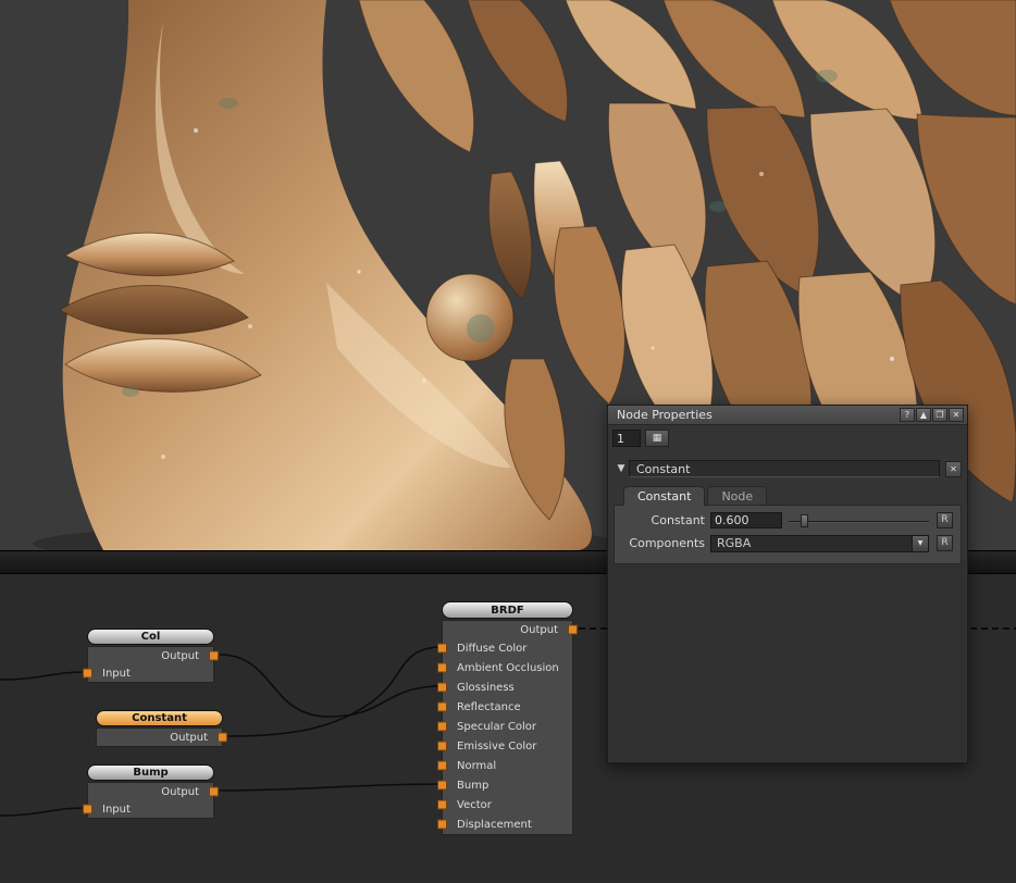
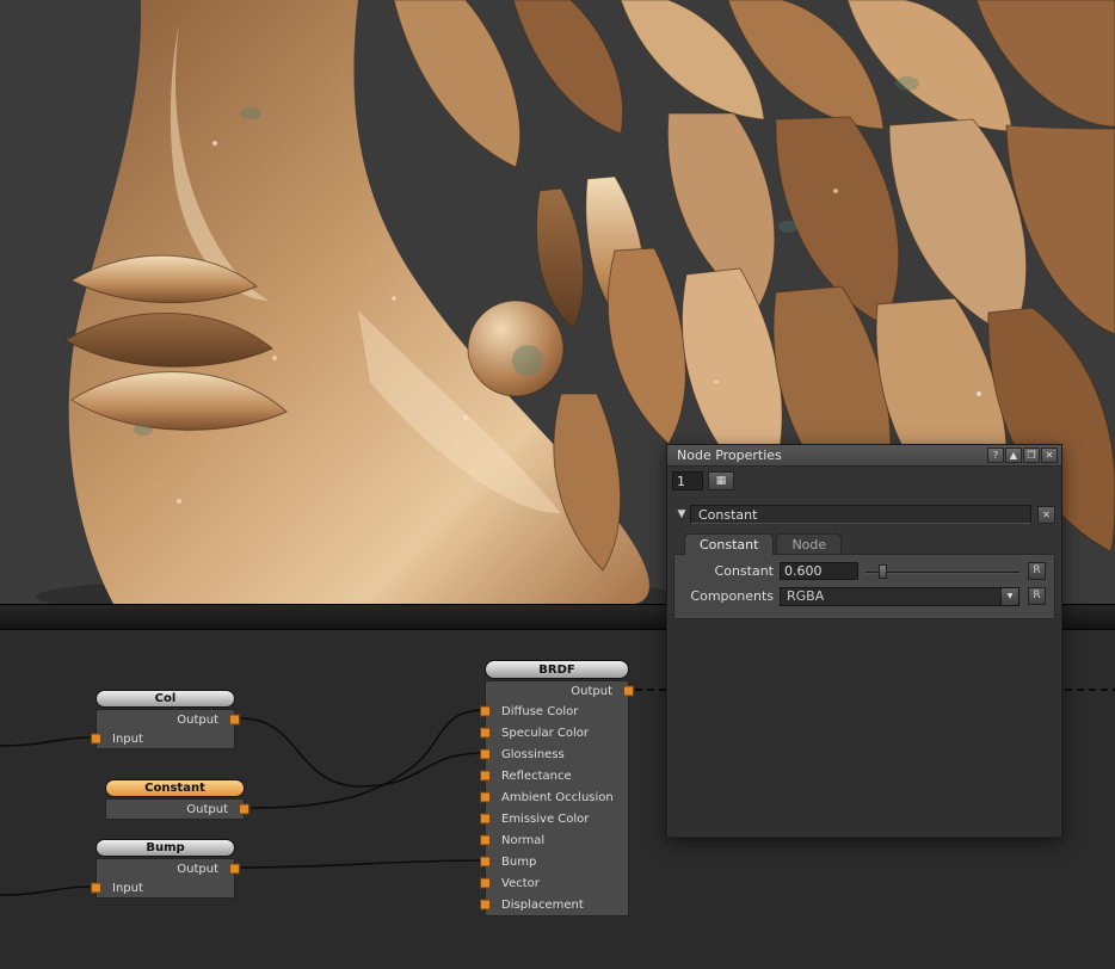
  Col
  Output
  Input
  Constant
  Output
  Bump
  Output
  Input
  BRDF
  Output
  Diffuse Color
- Ambient Occlusion
+ Specular Color
  Glossiness
  Reflectance
- Specular Color
+ Ambient Occlusion
  Emissive Color
  Normal
  Bump
  Vector
  Displacement
  Node Properties
  ?
  ▲
  ❐
  ✕
  1
  ▦
  ▼
  Constant
  ✕
  Constant
  Node
  Constant
  0.600
  R
  Components
  RGBA
  R
